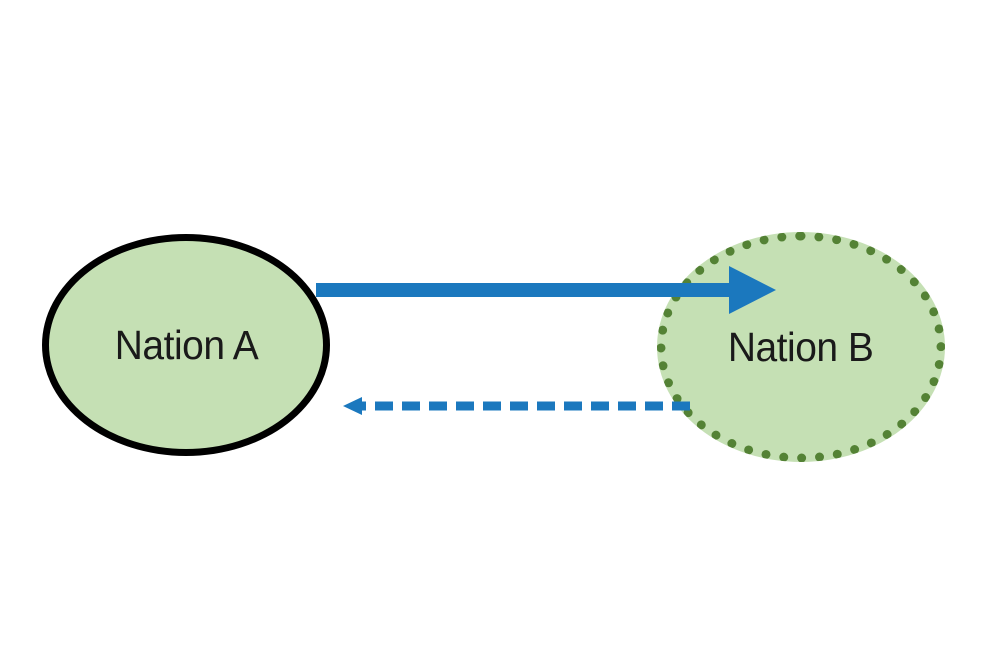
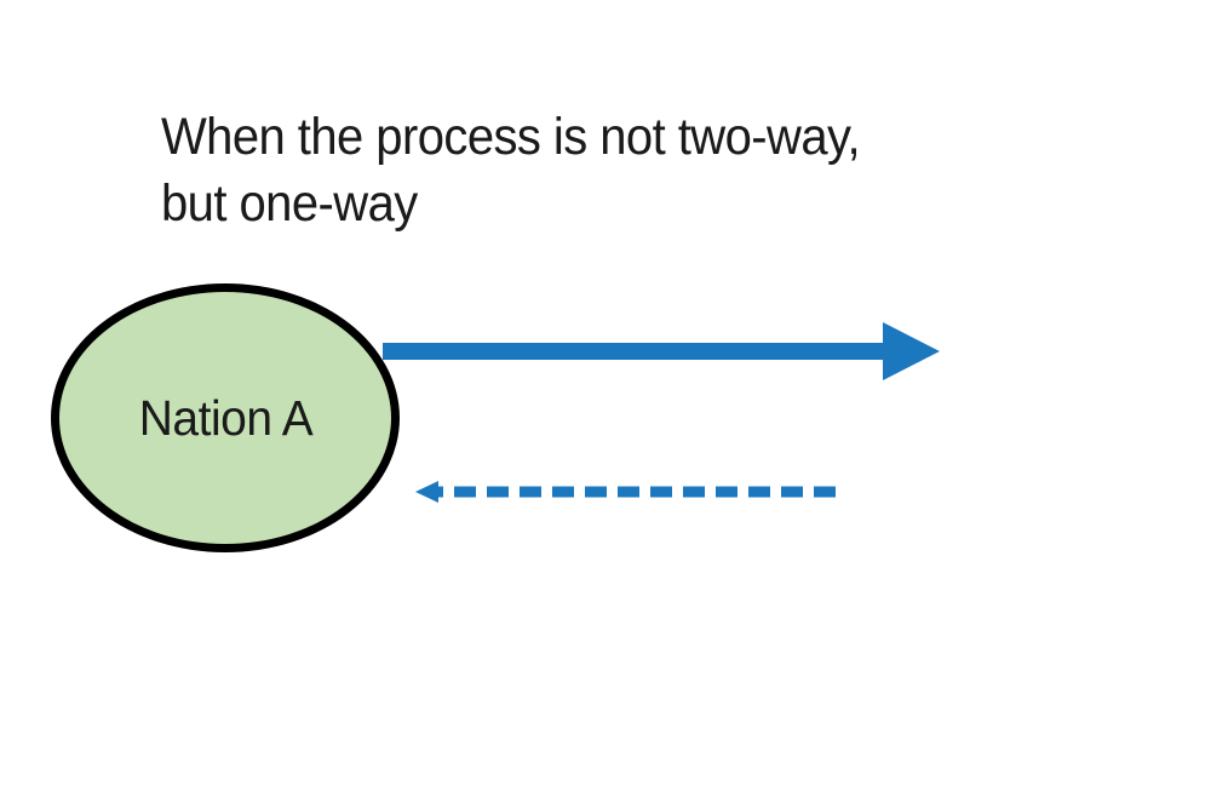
+ When the process is not two-way,
+ but one-way
  Nation A
- Nation B
